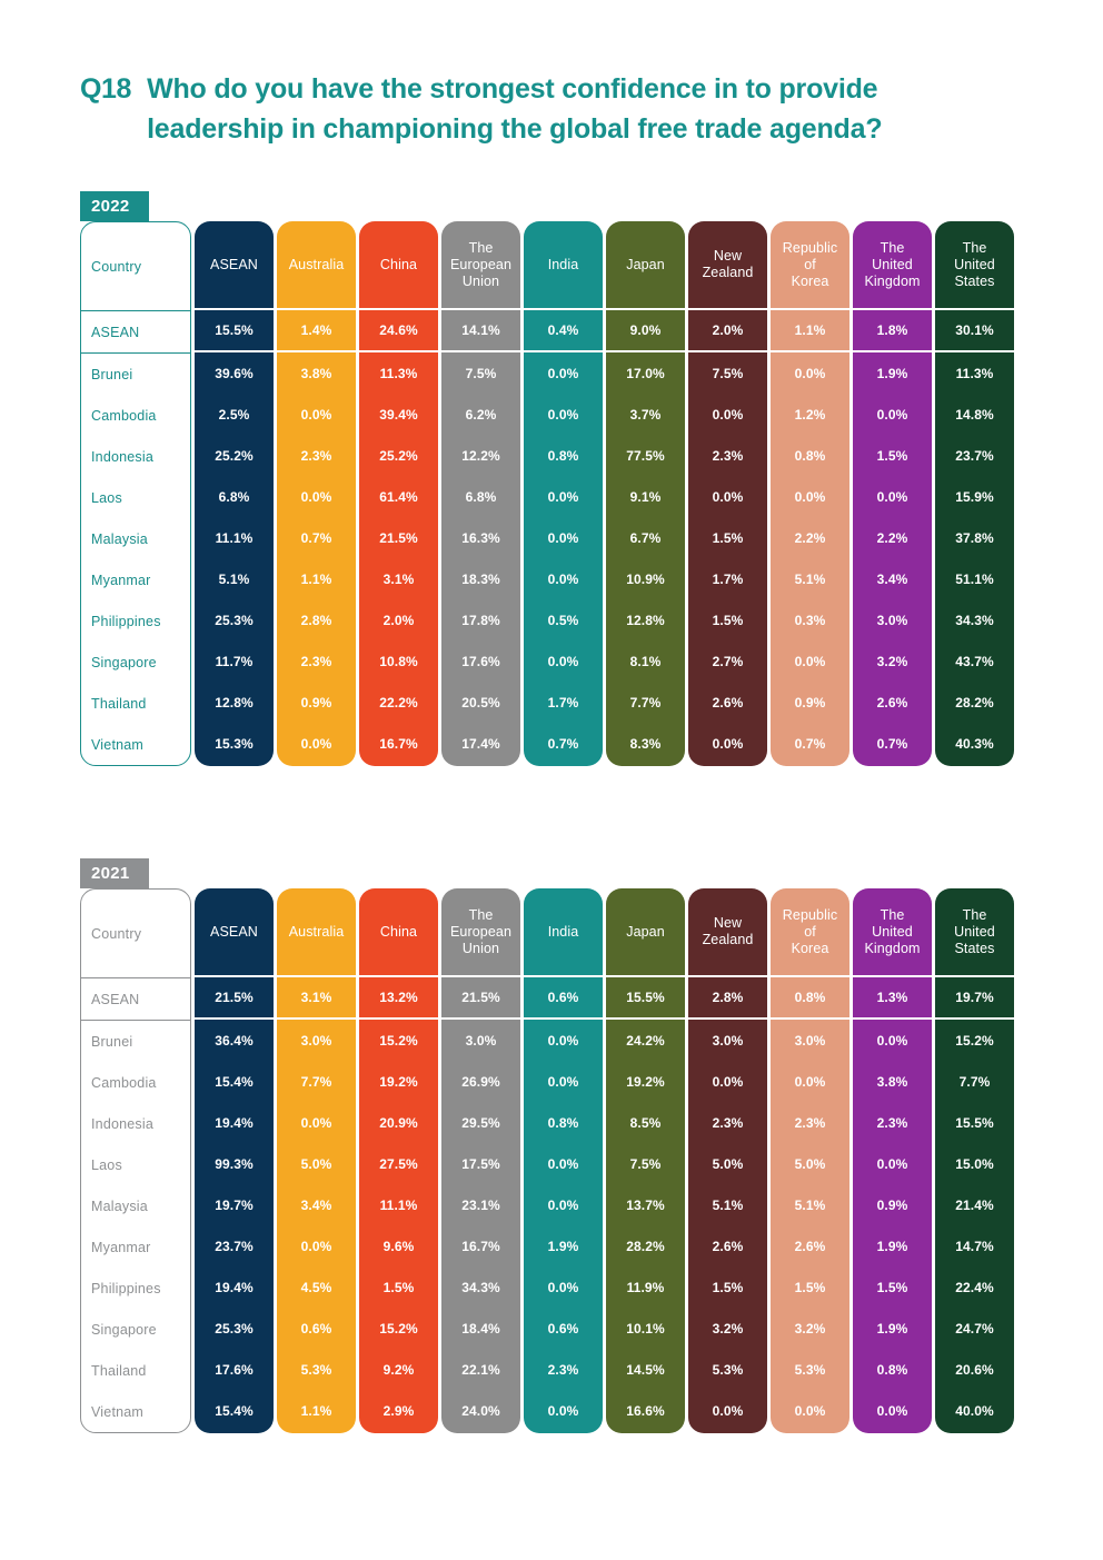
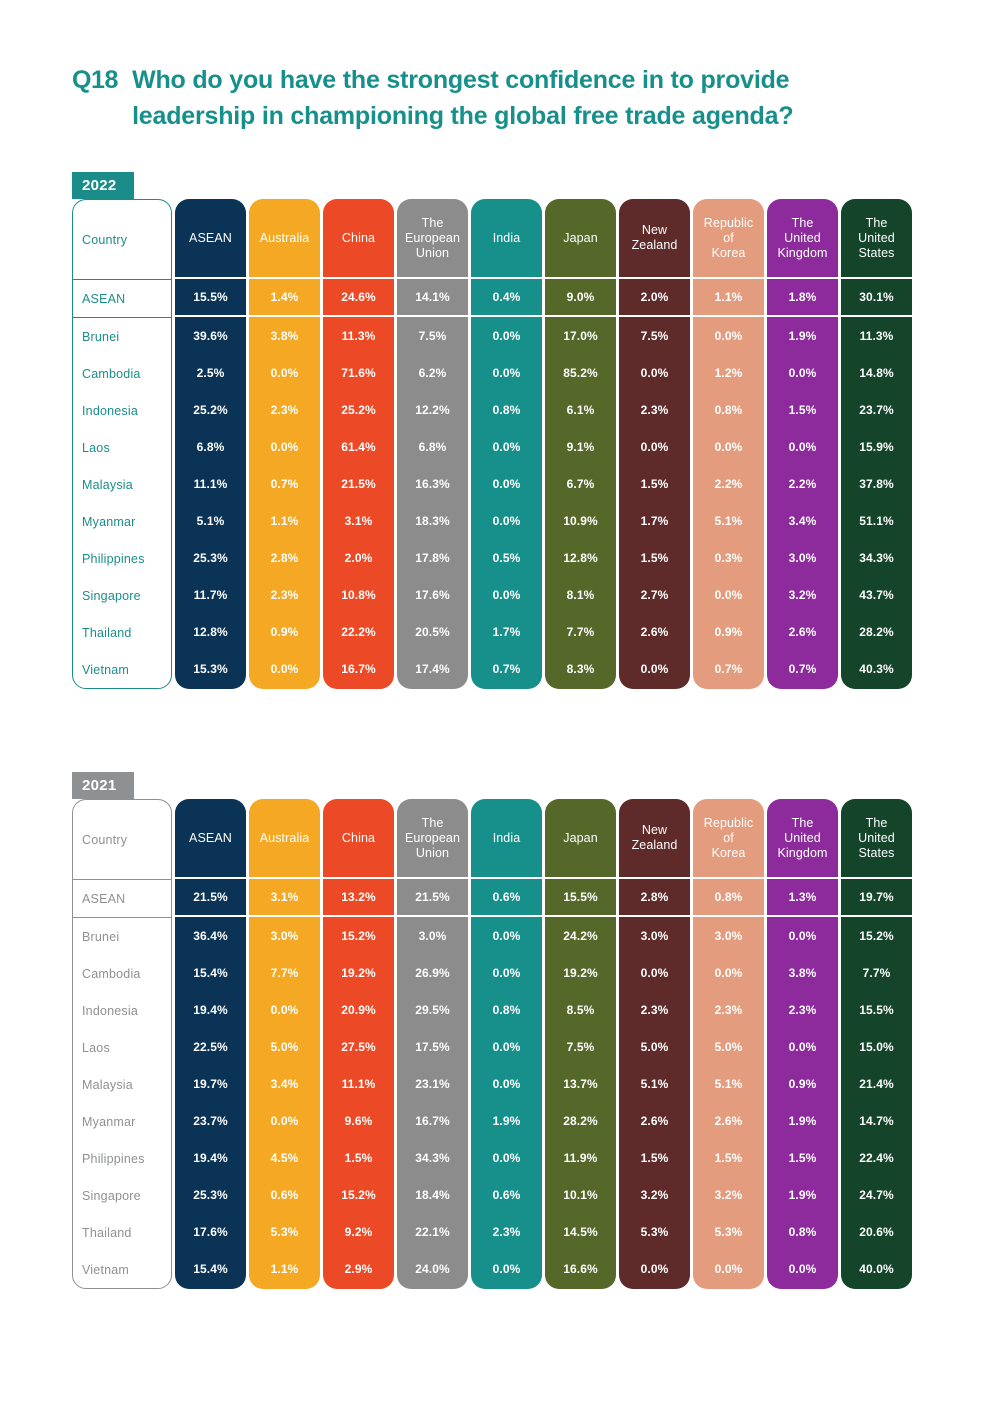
  Q18
  Who do you have the strongest confidence in to provide leadership in championing the global free trade agenda?
  2022
  Country
  ASEAN
  Brunei
  Cambodia
  Indonesia
  Laos
  Malaysia
  Myanmar
  Philippines
  Singapore
  Thailand
  Vietnam
  ASEAN
  15.5%
  39.6%
  2.5%
  25.2%
  6.8%
  11.1%
  5.1%
  25.3%
  11.7%
  12.8%
  15.3%
  Australia
  1.4%
  3.8%
  0.0%
  2.3%
  0.0%
  0.7%
  1.1%
  2.8%
  2.3%
  0.9%
  0.0%
  China
  24.6%
  11.3%
- 39.4%
+ 71.6%
  25.2%
  61.4%
  21.5%
  3.1%
  2.0%
  10.8%
  22.2%
  16.7%
  The
  European
  Union
  14.1%
  7.5%
  6.2%
  12.2%
  6.8%
  16.3%
  18.3%
  17.8%
  17.6%
  20.5%
  17.4%
  India
  0.4%
  0.0%
  0.0%
  0.8%
  0.0%
  0.0%
  0.0%
  0.5%
  0.0%
  1.7%
  0.7%
  Japan
  9.0%
  17.0%
- 3.7%
+ 85.2%
- 77.5%
+ 6.1%
  9.1%
  6.7%
  10.9%
  12.8%
  8.1%
  7.7%
  8.3%
  New
  Zealand
  2.0%
  7.5%
  0.0%
  2.3%
  0.0%
  1.5%
  1.7%
  1.5%
  2.7%
  2.6%
  0.0%
  Republic
  of
  Korea
  1.1%
  0.0%
  1.2%
  0.8%
  0.0%
  2.2%
  5.1%
  0.3%
  0.0%
  0.9%
  0.7%
  The
  United
  Kingdom
  1.8%
  1.9%
  0.0%
  1.5%
  0.0%
  2.2%
  3.4%
  3.0%
  3.2%
  2.6%
  0.7%
  The
  United
  States
  30.1%
  11.3%
  14.8%
  23.7%
  15.9%
  37.8%
  51.1%
  34.3%
  43.7%
  28.2%
  40.3%
  2021
  Country
  ASEAN
  Brunei
  Cambodia
  Indonesia
  Laos
  Malaysia
  Myanmar
  Philippines
  Singapore
  Thailand
  Vietnam
  ASEAN
  21.5%
  36.4%
  15.4%
  19.4%
- 99.3%
+ 22.5%
  19.7%
  23.7%
  19.4%
  25.3%
  17.6%
  15.4%
  Australia
  3.1%
  3.0%
  7.7%
  0.0%
  5.0%
  3.4%
  0.0%
  4.5%
  0.6%
  5.3%
  1.1%
  China
  13.2%
  15.2%
  19.2%
  20.9%
  27.5%
  11.1%
  9.6%
  1.5%
  15.2%
  9.2%
  2.9%
  The
  European
  Union
  21.5%
  3.0%
  26.9%
  29.5%
  17.5%
  23.1%
  16.7%
  34.3%
  18.4%
  22.1%
  24.0%
  India
  0.6%
  0.0%
  0.0%
  0.8%
  0.0%
  0.0%
  1.9%
  0.0%
  0.6%
  2.3%
  0.0%
  Japan
  15.5%
  24.2%
  19.2%
  8.5%
  7.5%
  13.7%
  28.2%
  11.9%
  10.1%
  14.5%
  16.6%
  New
  Zealand
  2.8%
  3.0%
  0.0%
  2.3%
  5.0%
  5.1%
  2.6%
  1.5%
  3.2%
  5.3%
  0.0%
  Republic
  of
  Korea
  0.8%
  3.0%
  0.0%
  2.3%
  5.0%
  5.1%
  2.6%
  1.5%
  3.2%
  5.3%
  0.0%
  The
  United
  Kingdom
  1.3%
  0.0%
  3.8%
  2.3%
  0.0%
  0.9%
  1.9%
  1.5%
  1.9%
  0.8%
  0.0%
  The
  United
  States
  19.7%
  15.2%
  7.7%
  15.5%
  15.0%
  21.4%
  14.7%
  22.4%
  24.7%
  20.6%
  40.0%
